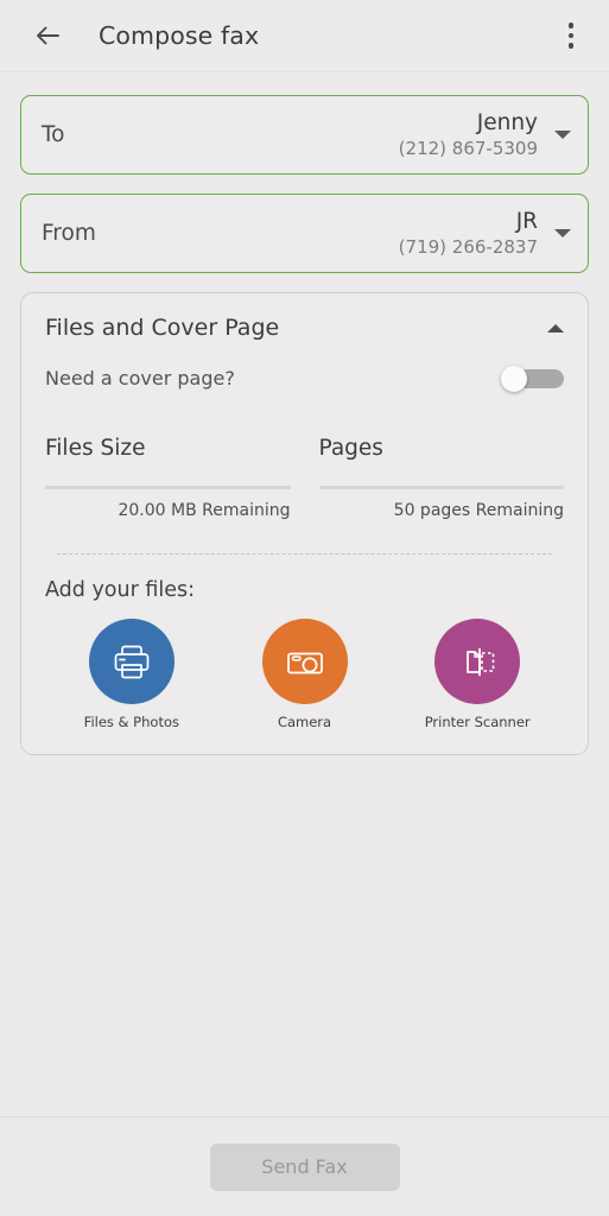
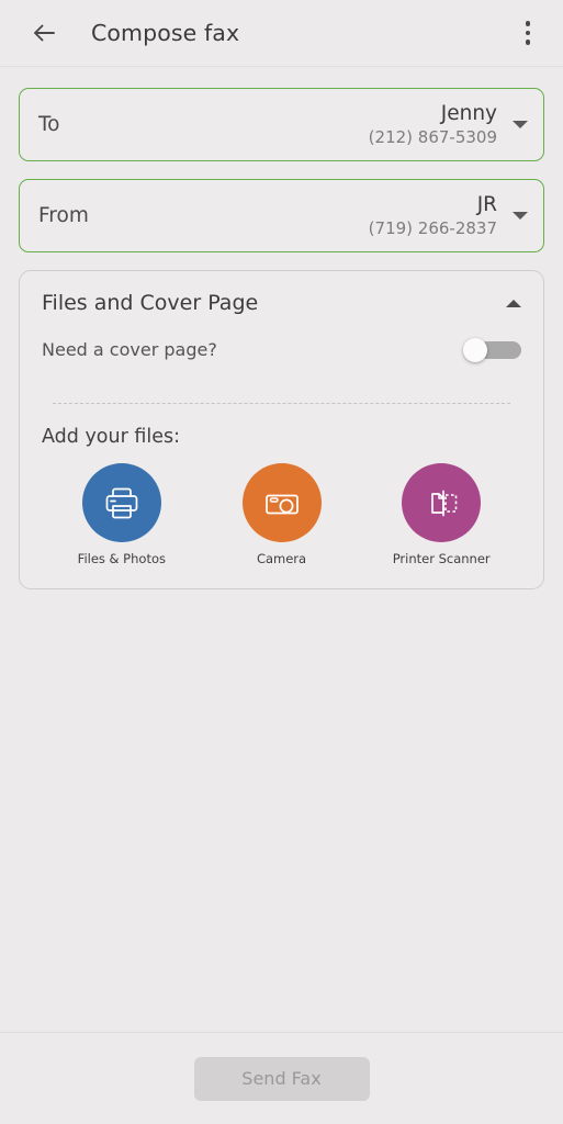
  Compose fax
  To
  Jenny
  (212) 867-5309
  From
  JR
  (719) 266-2837
  Files and Cover Page
  Need a cover page?
- Files Size
- 20.00 MB Remaining
- Pages
- 50 pages Remaining
  Add your files:
  Files & Photos
  Camera
  Printer Scanner
  Send Fax
